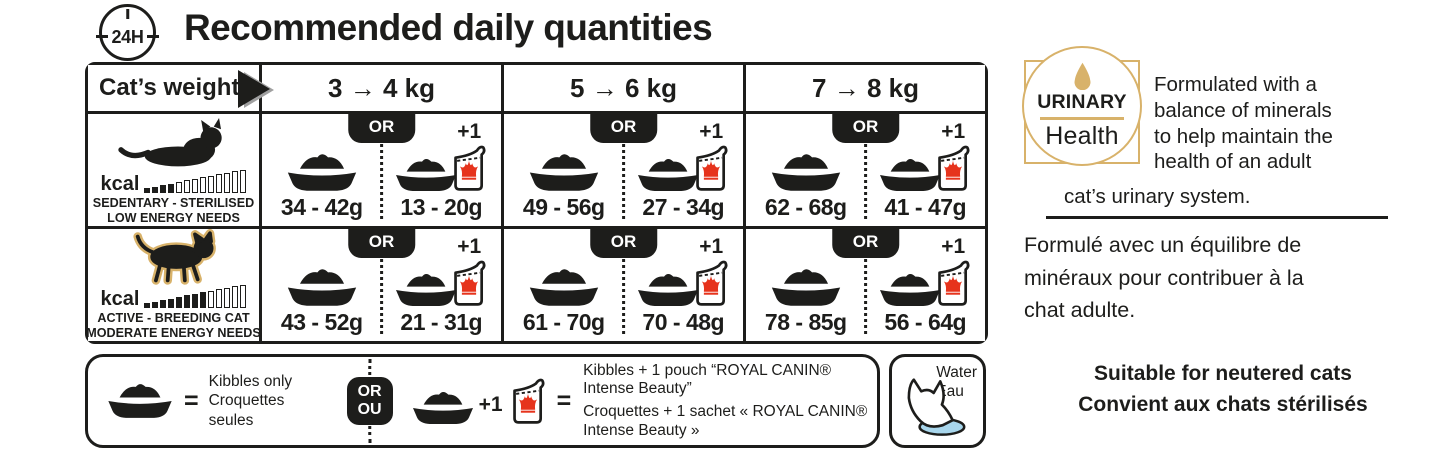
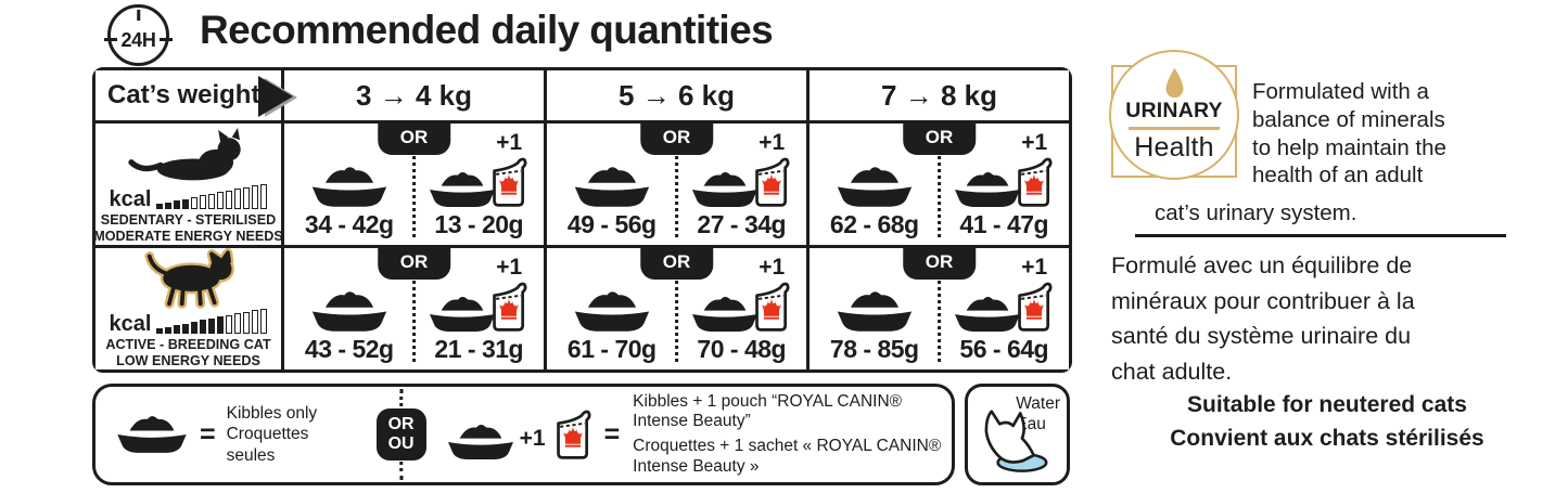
  24H
  Recommended daily quantities
  Cat’s weight
  3 → 4 kg
  5 → 6 kg
  7 → 8 kg
  kcal
  SEDENTARY - STERILISED
- LOW ENERGY NEEDS
+ MODERATE ENERGY NEEDS
  OR
  34 - 42g
  +1
  13 - 20g
  OR
  49 - 56g
  +1
  27 - 34g
  OR
  62 - 68g
  +1
  41 - 47g
  kcal
  ACTIVE - BREEDING CAT
- MODERATE ENERGY NEEDS
+ LOW ENERGY NEEDS
  OR
  43 - 52g
  +1
  21 - 31g
  OR
  61 - 70g
  +1
  70 - 48g
  OR
  78 - 85g
  +1
  56 - 64g
  =
  Kibbles only
  Croquettes
  seules
  OR
  OU
  +1
  =
  Kibbles + 1 pouch “ROYAL CANIN®
  Intense Beauty”
  Croquettes + 1 sachet « ROYAL CANIN®
  Intense Beauty »
  Water
  URINARY
  Health
  Formulated with a
  balance of minerals
  to help maintain the
  health of an adult
  cat’s urinary system.
  Formulé avec un équilibre de
  minéraux pour contribuer à la
+ santé du système urinaire du
  chat adulte.
  Suitable for neutered cats
  Convient aux chats stérilisés
